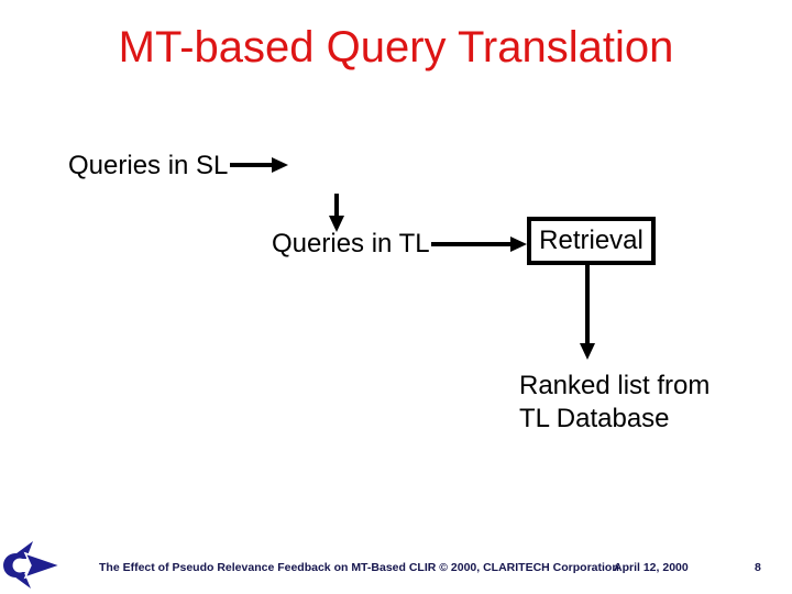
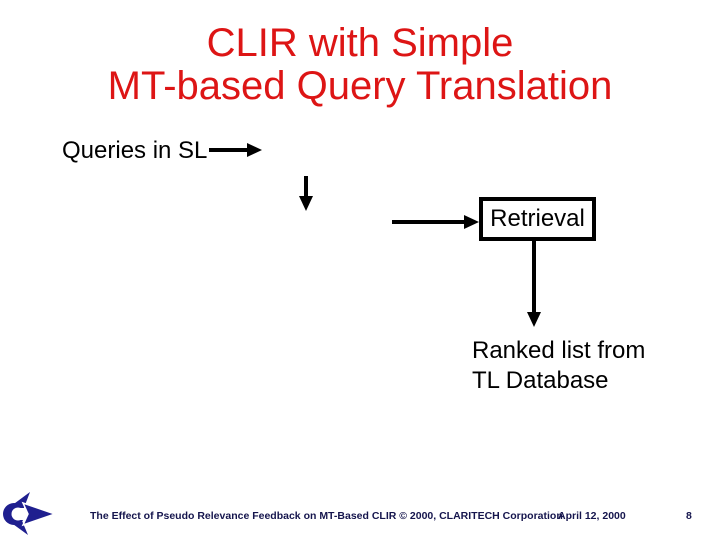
+ CLIR with Simple
  MT-based Query Translation
  Queries in SL
- Queries in TL
  Retrieval
  Ranked list from
  TL Database
  The Effect of Pseudo Relevance Feedback on MT-Based CLIR © 2000, CLARITECH Corporation
  April 12, 2000
  8
